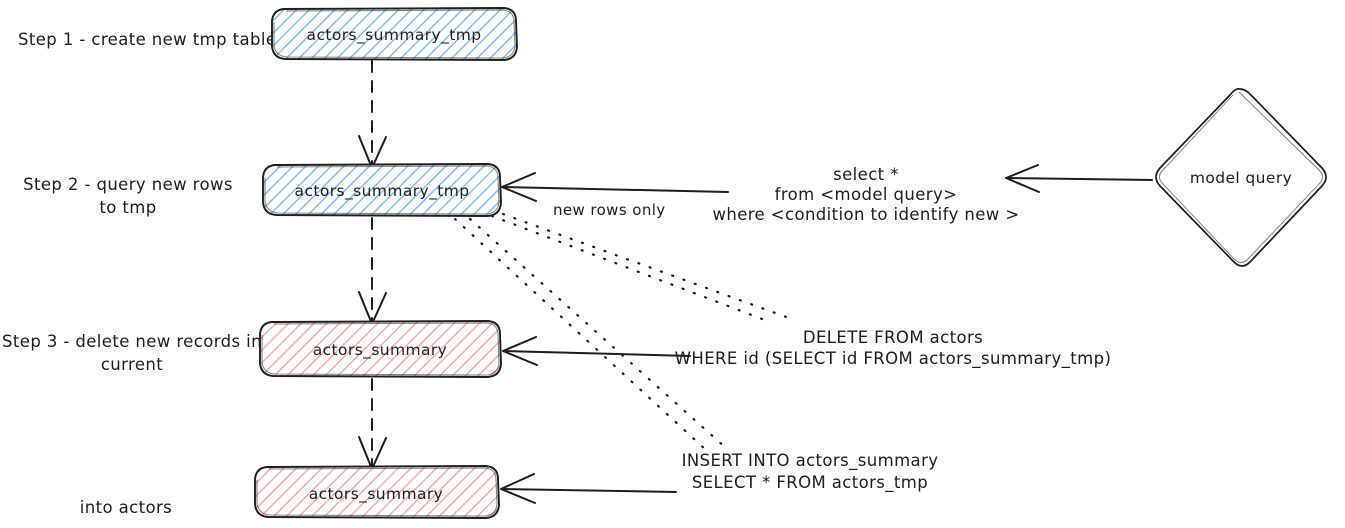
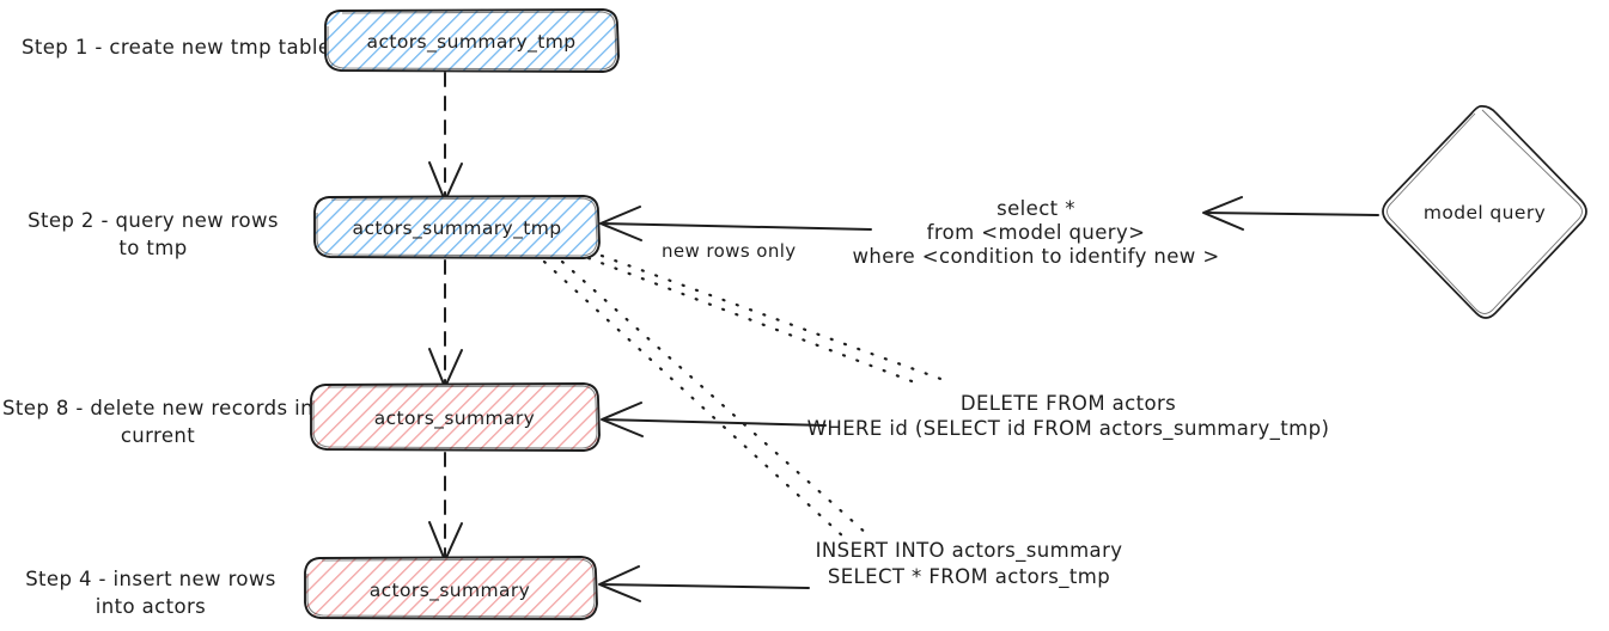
  Step 1 - create new tmp tabl
  actors_summary_tmp
  Step 2 - query new rows
  to tmp
  actors_summary_tmp
  new rows only
  select *
  from <model query>
  where <condition to identify new >
  model query
- Step 3 - delete new records in
+ Step 8 - delete new records in
  current
  actors_summary
  DELETE FROM actors
  WHERE id (SELECT id FROM actors_summary_tmp)
+ Step 4 - insert new rows
  into actors
  actors_summary
  INSERT INTO actors_summary
  SELECT * FROM actors_tmp
